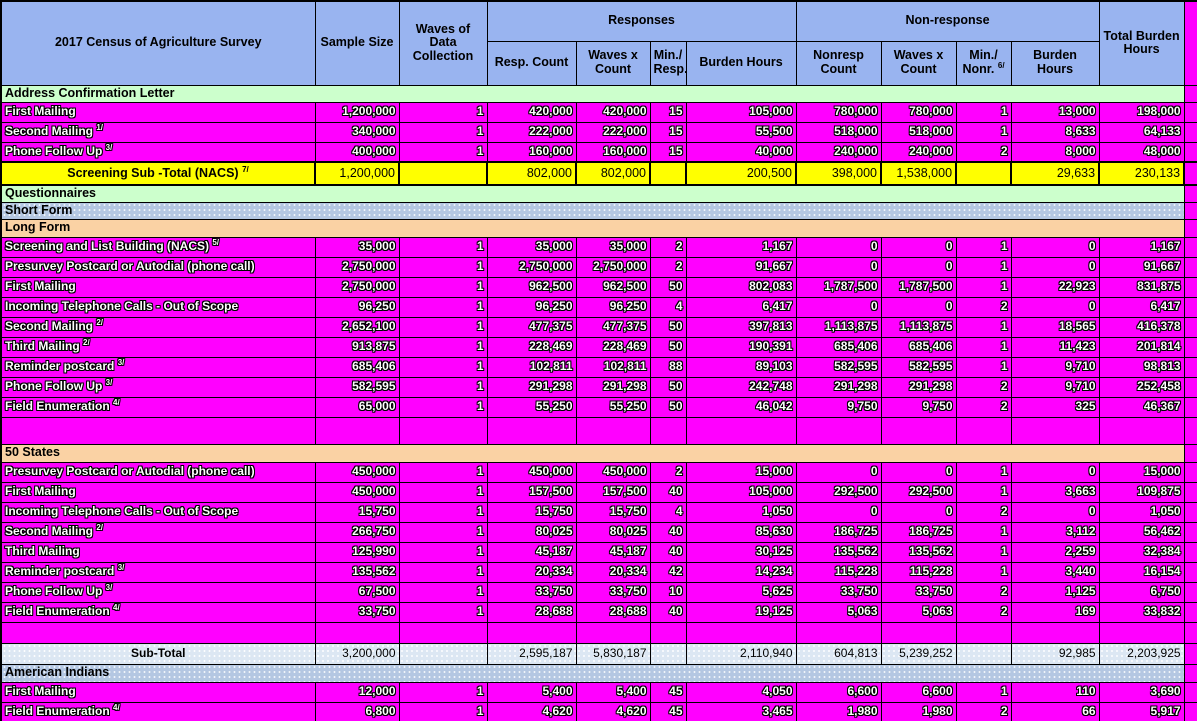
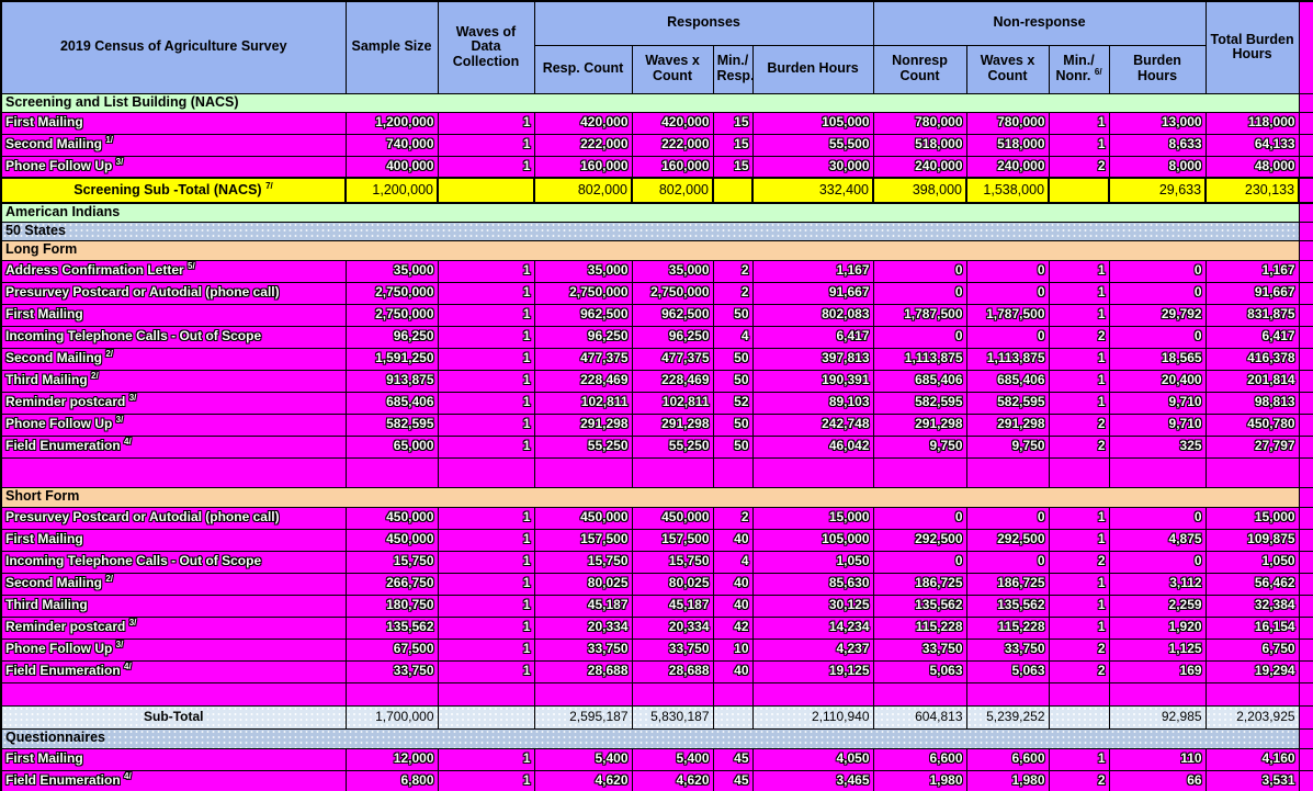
- 2017 Census of Agriculture Survey	Sample Size	Waves of Data Collection	Responses	Non-response	Total Burden Hours
+ 2019 Census of Agriculture Survey	Sample Size	Waves of Data Collection	Responses	Non-response	Total Burden Hours
  Resp. Count	Waves x Count	Min./ Resp	Burden Hours	Nonresp Count	Waves x Count	Min./ Nonr. 6/	Burden Hours
- Address Confirmation Letter
+ Screening and List Building (NACS)
- First Mailing	1,200,000	1	420,000	420,000	15	105,000	780,000	780,000	1	13,000	198,000
+ First Mailing	1,200,000	1	420,000	420,000	15	105,000	780,000	780,000	1	13,000	118,000
- Second Mailing 1/	340,000	1	222,000	222,000	15	55,500	518,000	518,000	1	8,633	64,133
+ Second Mailing 1/	740,000	1	222,000	222,000	15	55,500	518,000	518,000	1	8,633	64,133
- Phone Follow Up 3/	400,000	1	160,000	160,000	15	40,000	240,000	240,000	2	8,000	48,000
+ Phone Follow Up 3/	400,000	1	160,000	160,000	15	30,000	240,000	240,000	2	8,000	48,000
- Screening Sub -Total (NACS) 7/	1,200,000		802,000	802,000		200,500	398,000	1,538,000		29,633	230,133
+ Screening Sub -Total (NACS) 7/	1,200,000		802,000	802,000		332,400	398,000	1,538,000		29,633	230,133
- Questionnaires
+ American Indians
- Short Form
+ 50 States
  Long Form
- Screening and List Building (NACS) 5/	35,000	1	35,000	35,000	2	1,167	0	0	1	0	1,167
+ Address Confirmation Letter 5/	35,000	1	35,000	35,000	2	1,167	0	0	1	0	1,167
  Presurvey Postcard or Autodial (phone call)	2,750,000	1	2,750,000	2,750,000	2	91,667	0	0	1	0	91,667
- First Mailing	2,750,000	1	962,500	962,500	50	802,083	1,787,500	1,787,500	1	22,923	831,875
+ First Mailing	2,750,000	1	962,500	962,500	50	802,083	1,787,500	1,787,500	1	29,792	831,875
  Incoming Telephone Calls - Out of Scope	96,250	1	96,250	96,250	4	6,417	0	0	2	0	6,417
- Second Mailing 2/	2,652,100	1	477,375	477,375	50	397,813	1,113,875	1,113,875	1	18,565	416,378
+ Second Mailing 2/	1,591,250	1	477,375	477,375	50	397,813	1,113,875	1,113,875	1	18,565	416,378
- Third Mailing 2/	913,875	1	228,469	228,469	50	190,391	685,406	685,406	1	11,423	201,814
+ Third Mailing 2/	913,875	1	228,469	228,469	50	190,391	685,406	685,406	1	20,400	201,814
- Reminder postcard 3/	685,406	1	102,811	102,811	88	89,103	582,595	582,595	1	9,710	98,813
+ Reminder postcard 3/	685,406	1	102,811	102,811	52	89,103	582,595	582,595	1	9,710	98,813
- Phone Follow Up 3/	582,595	1	291,298	291,298	50	242,748	291,298	291,298	2	9,710	252,458
+ Phone Follow Up 3/	582,595	1	291,298	291,298	50	242,748	291,298	291,298	2	9,710	450,780
- Field Enumeration 4/	65,000	1	55,250	55,250	50	46,042	9,750	9,750	2	325	46,367
+ Field Enumeration 4/	65,000	1	55,250	55,250	50	46,042	9,750	9,750	2	325	27,797
- 50 States
+ Short Form
  Presurvey Postcard or Autodial (phone call)	450,000	1	450,000	450,000	2	15,000	0	0	1	0	15,000
- First Mailing	450,000	1	157,500	157,500	40	105,000	292,500	292,500	1	3,663	109,875
+ First Mailing	450,000	1	157,500	157,500	40	105,000	292,500	292,500	1	4,875	109,875
  Incoming Telephone Calls - Out of Scope	15,750	1	15,750	15,750	4	1,050	0	0	2	0	1,050
  Second Mailing 2/	266,750	1	80,025	80,025	40	85,630	186,725	186,725	1	3,112	56,462
- Third Mailing	125,990	1	45,187	45,187	40	30,125	135,562	135,562	1	2,259	32,384
+ Third Mailing	180,750	1	45,187	45,187	40	30,125	135,562	135,562	1	2,259	32,384
- Reminder postcard 3/	135,562	1	20,334	20,334	42	14,234	115,228	115,228	1	3,440	16,154
+ Reminder postcard 3/	135,562	1	20,334	20,334	42	14,234	115,228	115,228	1	1,920	16,154
- Phone Follow Up 3/	67,500	1	33,750	33,750	10	5,625	33,750	33,750	2	1,125	6,750
+ Phone Follow Up 3/	67,500	1	33,750	33,750	10	4,237	33,750	33,750	2	1,125	6,750
- Field Enumeration 4/	33,750	1	28,688	28,688	40	19,125	5,063	5,063	2	169	33,832
+ Field Enumeration 4/	33,750	1	28,688	28,688	40	19,125	5,063	5,063	2	169	19,294
- Sub-Total	3,200,000		2,595,187	5,830,187		2,110,940	604,813	5,239,252		92,985	2,203,925
+ Sub-Total	1,700,000		2,595,187	5,830,187		2,110,940	604,813	5,239,252		92,985	2,203,925
- American Indians
+ Questionnaires
- First Mailing	12,000	1	5,400	5,400	45	4,050	6,600	6,600	1	110	3,690
+ First Mailing	12,000	1	5,400	5,400	45	4,050	6,600	6,600	1	110	4,160
- Field Enumeration 4/	6,800	1	4,620	4,620	45	3,465	1,980	1,980	2	66	5,917
+ Field Enumeration 4/	6,800	1	4,620	4,620	45	3,465	1,980	1,980	2	66	3,531
